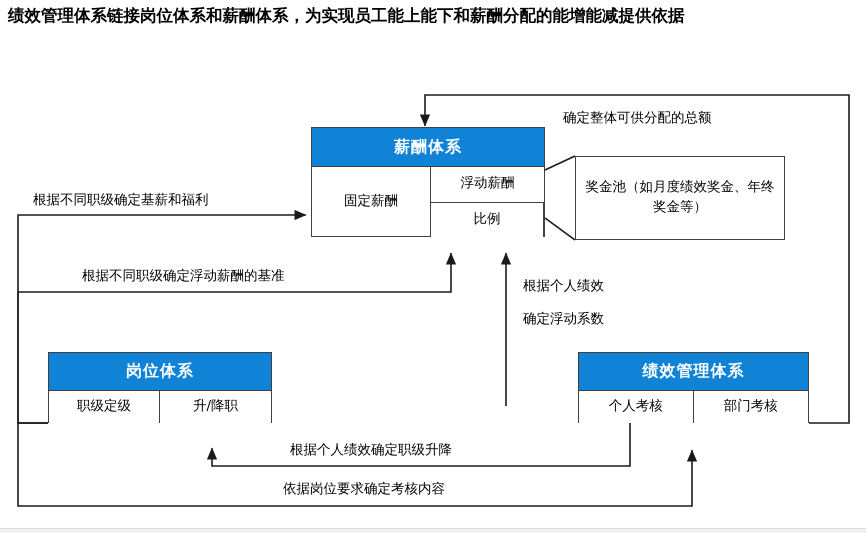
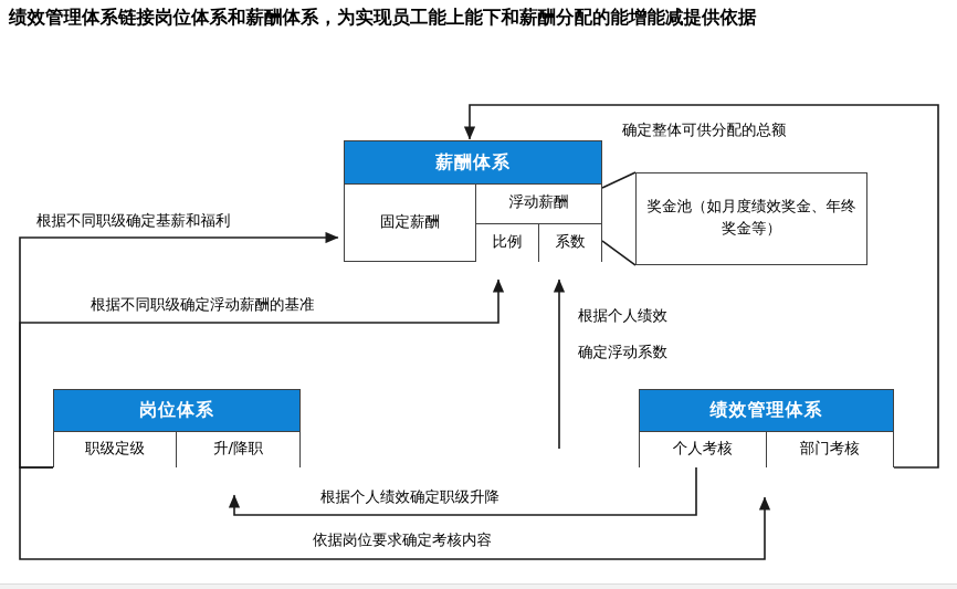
  绩效管理体系链接岗位体系和薪酬体系，为实现员工能上能下和薪酬分配的能增能减提供依据
  薪酬体系
  固定薪酬
  浮动薪酬
  比例
+ 系数
  奖金池（如月度绩效奖金、年终奖金等）
  岗位体系
  职级定级
  升/降职
  绩效管理体系
  个人考核
  部门考核
  确定整体可供分配的总额
  根据不同职级确定基薪和福利
  根据不同职级确定浮动薪酬的基准
  根据个人绩效
  确定浮动系数
  根据个人绩效确定职级升降
  依据岗位要求确定考核内容
